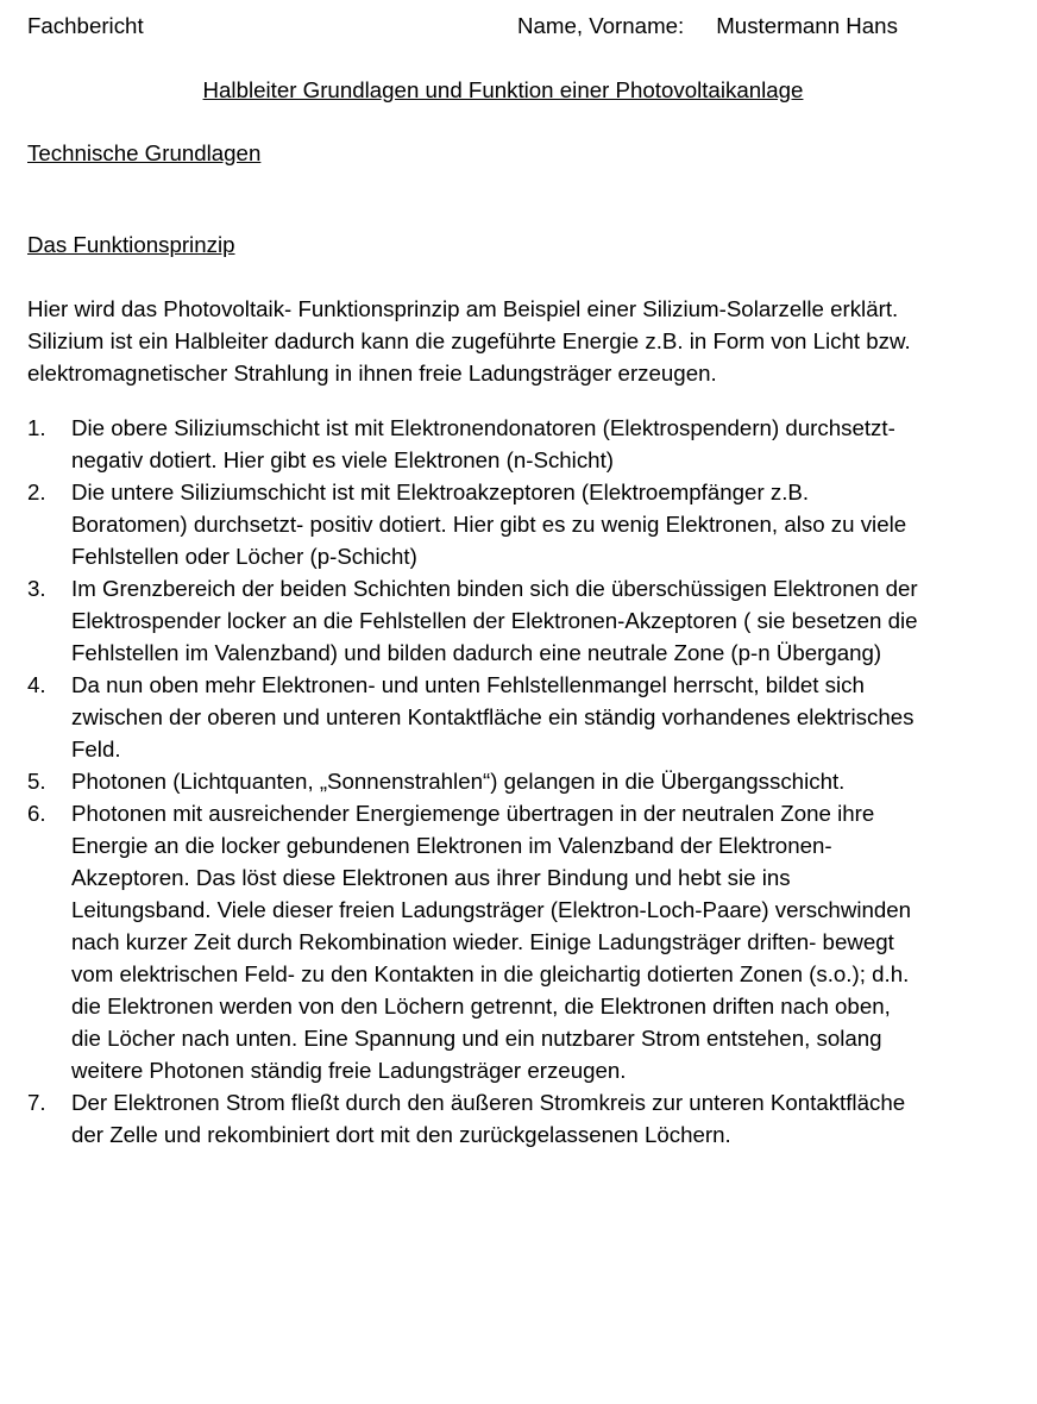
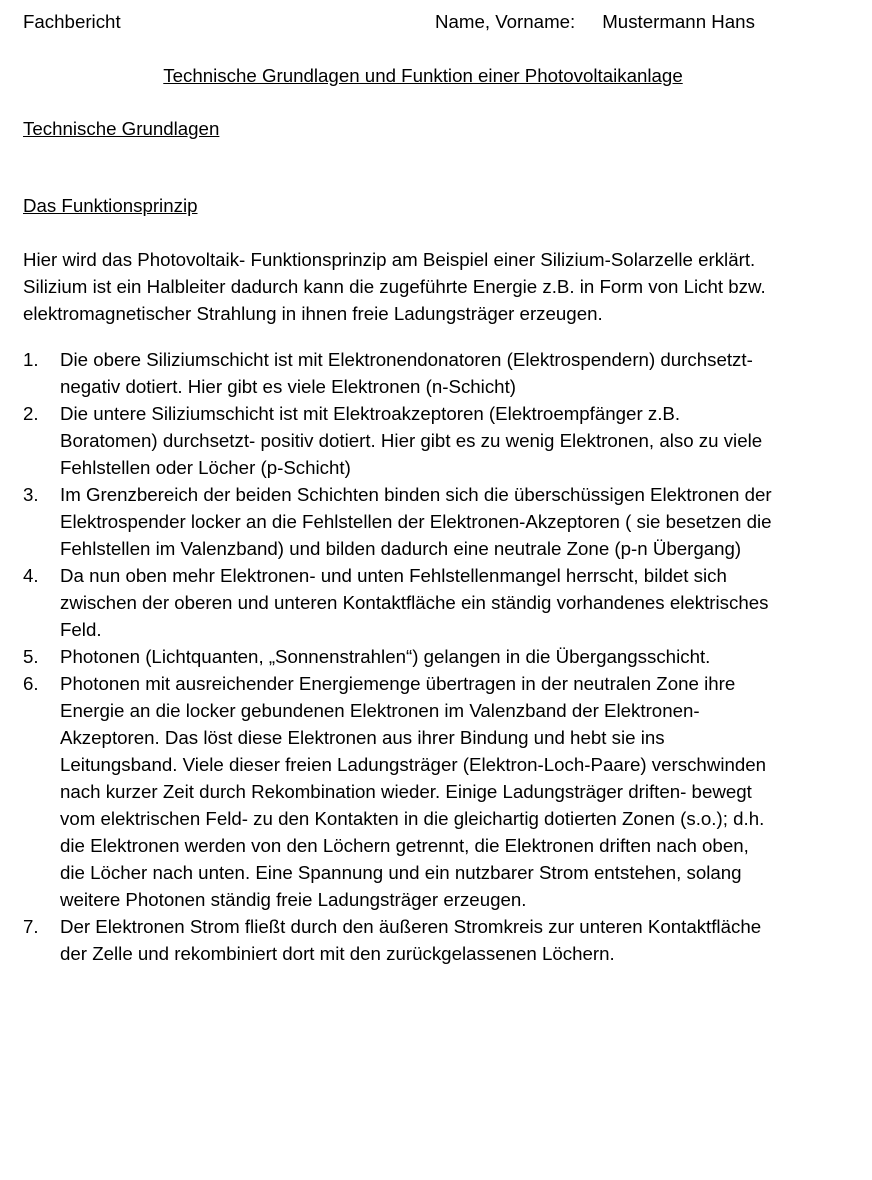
  Fachbericht
  Name, Vorname: Mustermann Hans
- Halbleiter Grundlagen und Funktion einer Photovoltaikanlage
+ Technische Grundlagen und Funktion einer Photovoltaikanlage
  Technische Grundlagen
  Das Funktionsprinzip
  Hier wird das Photovoltaik- Funktionsprinzip am Beispiel einer Silizium-Solarzelle erklärt.
  Silizium ist ein Halbleiter dadurch kann die zugeführte Energie z.B. in Form von Licht bzw.
  elektromagnetischer Strahlung in ihnen freie Ladungsträger erzeugen.
  1.
  Die obere Siliziumschicht ist mit Elektronendonatoren (Elektrospendern) durchsetzt-
  negativ dotiert. Hier gibt es viele Elektronen (n-Schicht)
  2.
  Die untere Siliziumschicht ist mit Elektroakzeptoren (Elektroempfänger z.B.
  Boratomen) durchsetzt- positiv dotiert. Hier gibt es zu wenig Elektronen, also zu viele
  Fehlstellen oder Löcher (p-Schicht)
  3.
  Im Grenzbereich der beiden Schichten binden sich die überschüssigen Elektronen der
  Elektrospender locker an die Fehlstellen der Elektronen-Akzeptoren ( sie besetzen die
  Fehlstellen im Valenzband) und bilden dadurch eine neutrale Zone (p-n Übergang)
  4.
  Da nun oben mehr Elektronen- und unten Fehlstellenmangel herrscht, bildet sich
  zwischen der oberen und unteren Kontaktfläche ein ständig vorhandenes elektrisches
  Feld.
  5.
  Photonen (Lichtquanten, „Sonnenstrahlen“) gelangen in die Übergangsschicht.
  6.
  Photonen mit ausreichender Energiemenge übertragen in der neutralen Zone ihre
  Energie an die locker gebundenen Elektronen im Valenzband der Elektronen-
  Akzeptoren. Das löst diese Elektronen aus ihrer Bindung und hebt sie ins
  Leitungsband. Viele dieser freien Ladungsträger (Elektron-Loch-Paare) verschwinden
  nach kurzer Zeit durch Rekombination wieder. Einige Ladungsträger driften- bewegt
  vom elektrischen Feld- zu den Kontakten in die gleichartig dotierten Zonen (s.o.); d.h.
  die Elektronen werden von den Löchern getrennt, die Elektronen driften nach oben,
  die Löcher nach unten. Eine Spannung und ein nutzbarer Strom entstehen, solang
  weitere Photonen ständig freie Ladungsträger erzeugen.
  7.
  Der Elektronen Strom fließt durch den äußeren Stromkreis zur unteren Kontaktfläche
  der Zelle und rekombiniert dort mit den zurückgelassenen Löchern.
